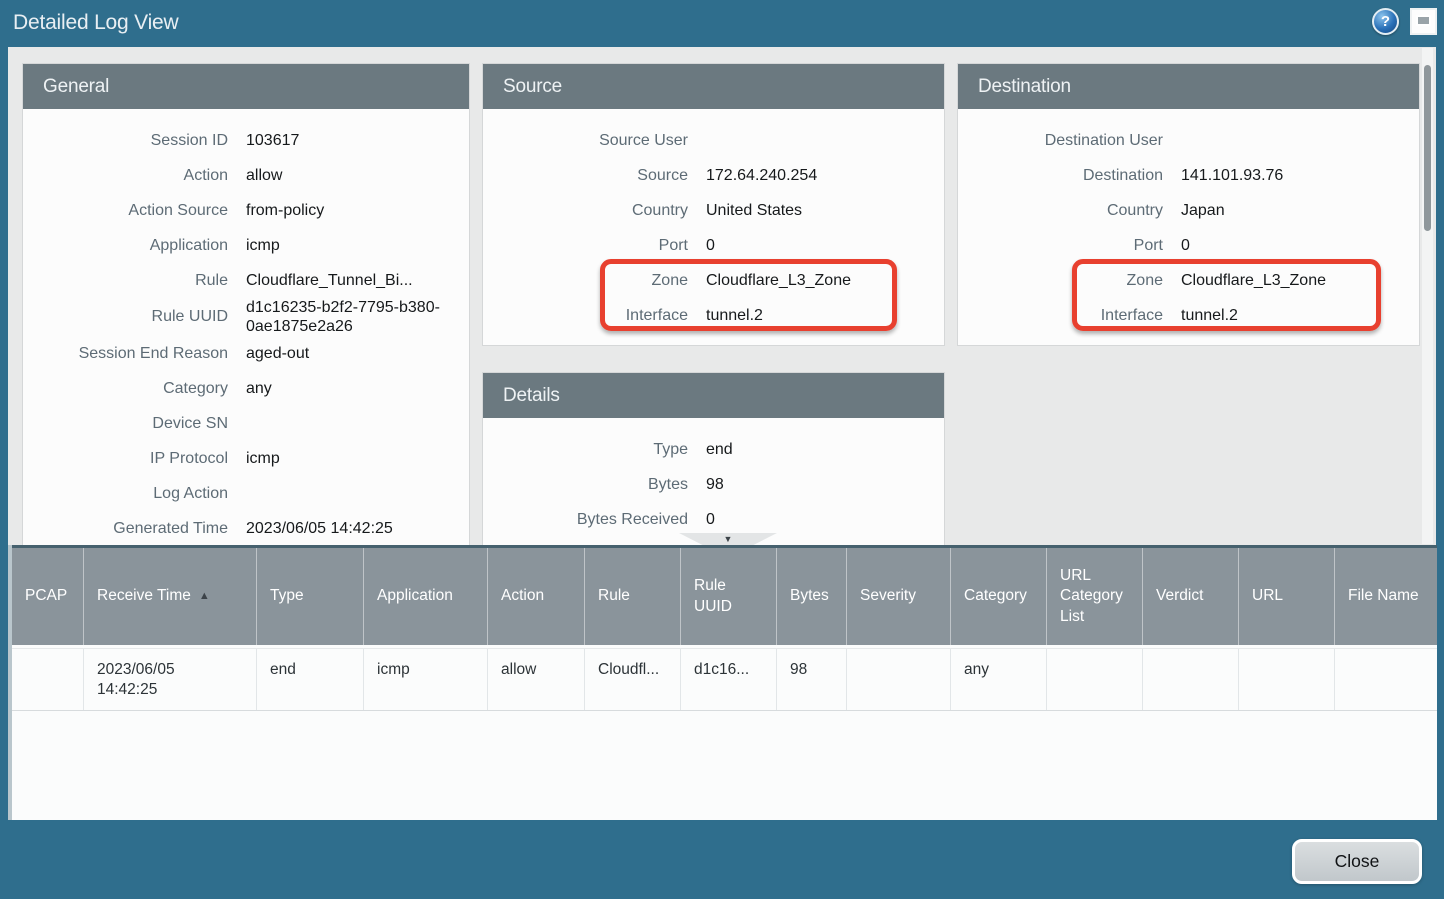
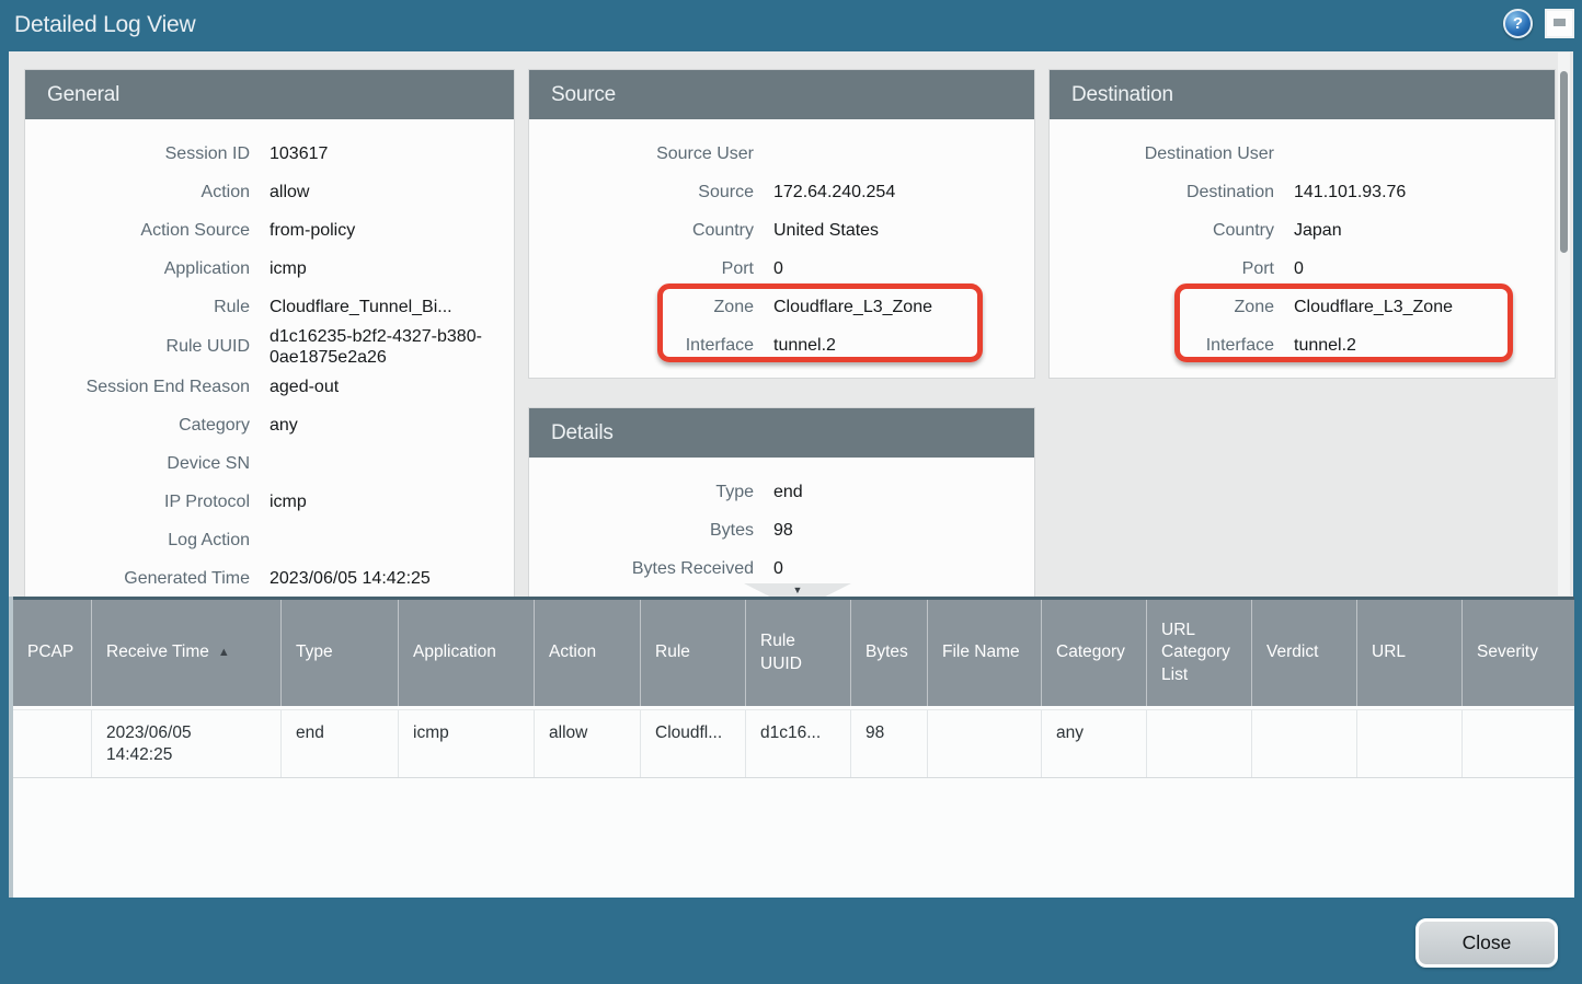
  Detailed Log View
  ?
  General
  Session ID
  103617
  Action
  allow
  Action Source
  from-policy
  Application
  icmp
  Rule
  Cloudflare_Tunnel_Bi...
  Rule UUID
- d1c16235-b2f2-7795-b380-0ae1875e2a26
+ d1c16235-b2f2-4327-b380-0ae1875e2a26
  Session End Reason
  aged-out
  Category
  any
  Device SN
  IP Protocol
  icmp
  Log Action
  Generated Time
  2023/06/05 14:42:25
  Source
  Source User
  Source
  172.64.240.254
  Country
  United States
  Port
  0
  Zone
  Cloudflare_L3_Zone
  Interface
  tunnel.2
  Details
  Type
  end
  Bytes
  98
  Bytes Received
  0
  Destination
  Destination User
  Destination
  141.101.93.76
  Country
  Japan
  Port
  0
  Zone
  Cloudflare_L3_Zone
  Interface
  tunnel.2
  ▼
  PCAP
  Receive Time
  ▲
  Type
  Application
  Action
  Rule
  Rule UUID
  Bytes
- Severity
+ File Name
  Category
  URL Category List
  Verdict
  URL
- File Name
+ Severity
  2023/06/05 14:42:25
  end
  icmp
  allow
  Cloudfl...
  d1c16...
  98
  any
  Close
